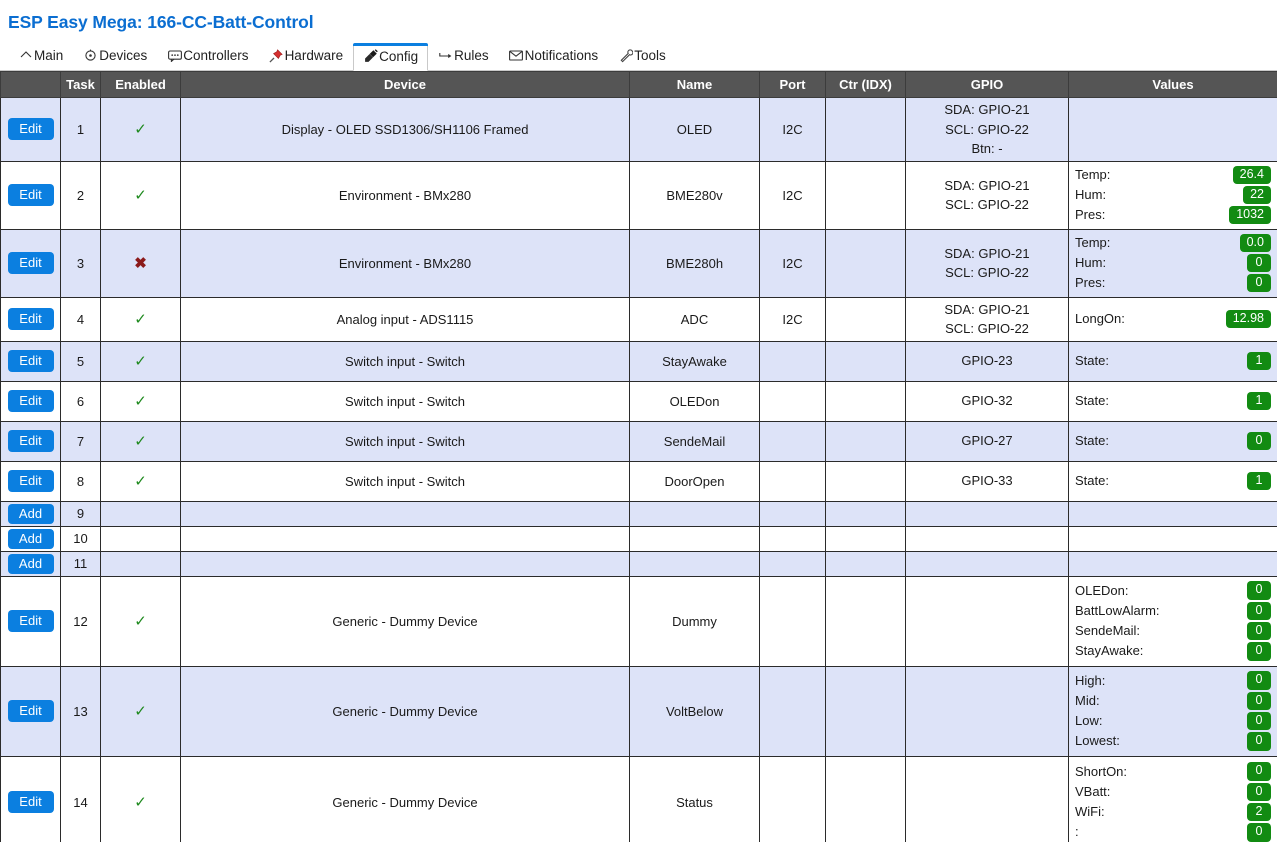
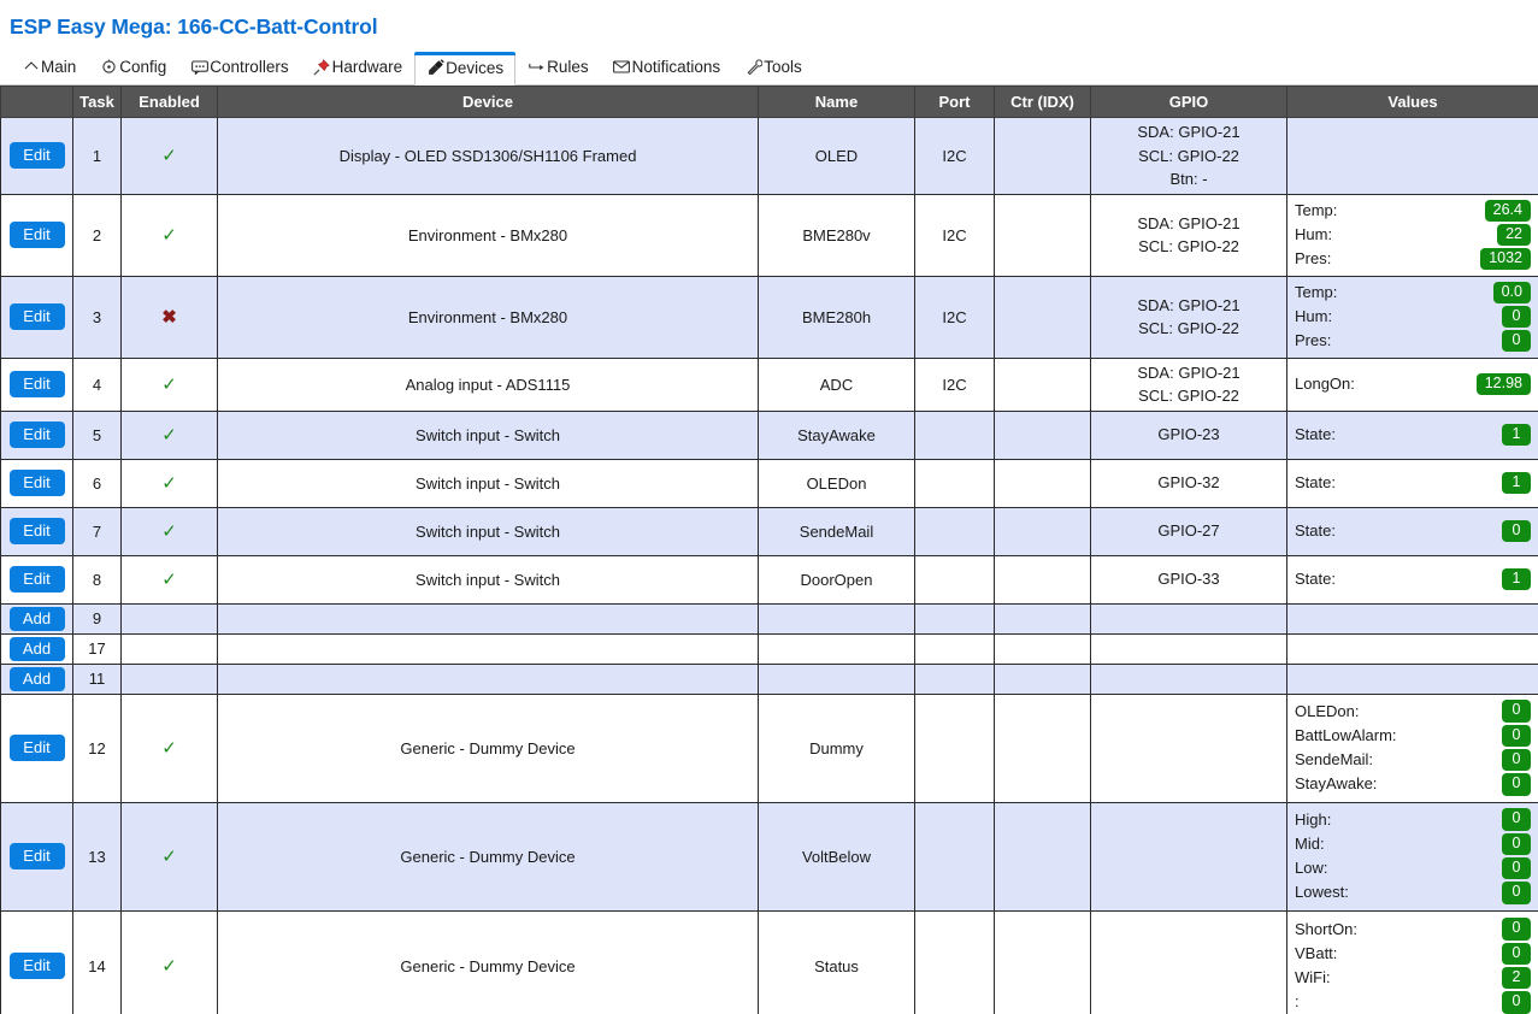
  ESP Easy Mega: 166-CC-Batt-Control
  Main
- Devices
+ Config
  Controllers
  Hardware
- Config
+ Devices
  Rules
  Notifications
  Tools
  	Task	Enabled	Device	Name	Port	Ctr (IDX)	GPIO	Values
  Edit	1	✓	Display - OLED SSD1306/SH1106 Framed	OLED	I2C		SDA: GPIO-21 SCL: GPIO-22 Btn: -
  Edit	2	✓	Environment - BMx280	BME280v	I2C		SDA: GPIO-21 SCL: GPIO-22	Temp: 26.4Hum: 22Pres: 1032
  Edit	3	✖	Environment - BMx280	BME280h	I2C		SDA: GPIO-21 SCL: GPIO-22	Temp: 0.0Hum: 0Pres: 0
  Edit	4	✓	Analog input - ADS1115	ADC	I2C		SDA: GPIO-21 SCL: GPIO-22	LongOn: 12.98
  Edit	5	✓	Switch input - Switch	StayAwake			GPIO-23	State: 1
  Edit	6	✓	Switch input - Switch	OLEDon			GPIO-32	State: 1
  Edit	7	✓	Switch input - Switch	SendeMail			GPIO-27	State: 0
  Edit	8	✓	Switch input - Switch	DoorOpen			GPIO-33	State: 1
  Add	9
- Add	10
+ Add	17
  Add	11
  Edit	12	✓	Generic - Dummy Device	Dummy				OLEDon: 0BattLowAlarm: 0SendeMail: 0StayAwake: 0
  Edit	13	✓	Generic - Dummy Device	VoltBelow				High: 0Mid: 0Low: 0Lowest: 0
  Edit	14	✓	Generic - Dummy Device	Status				ShortOn: 0VBatt: 0WiFi: 2: 0
